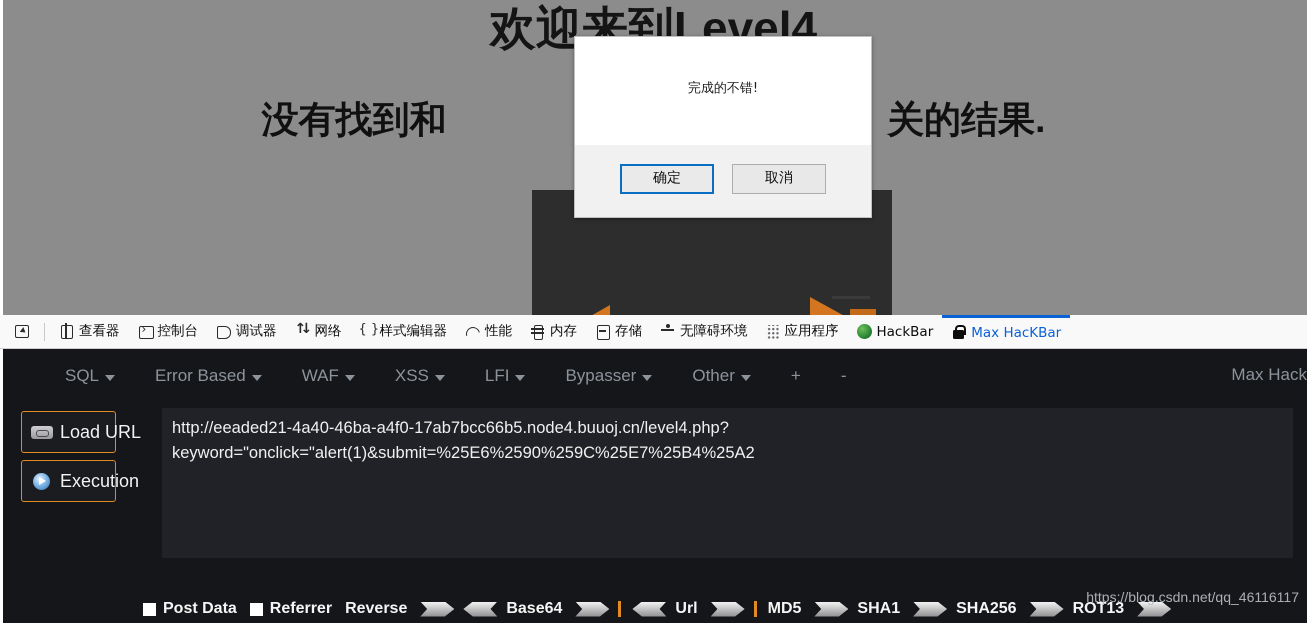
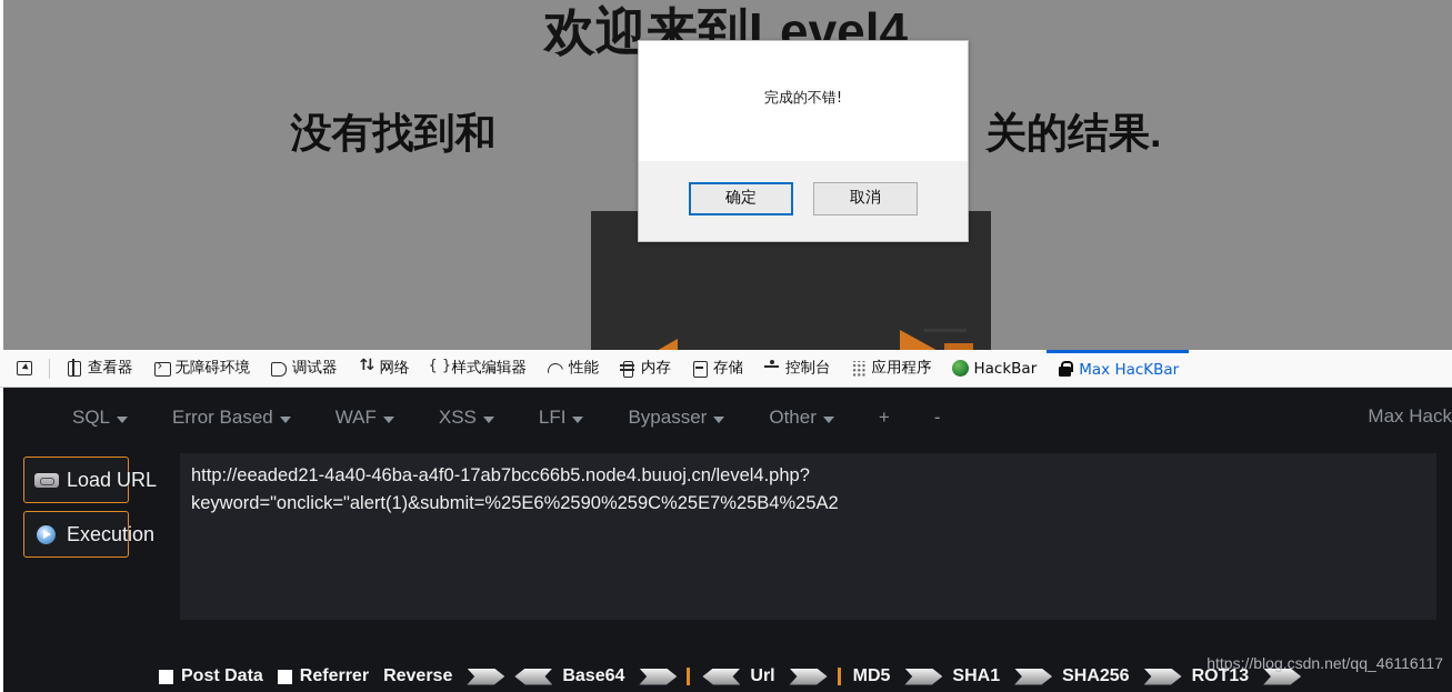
  欢迎来到Level4
  没有找到和 关的结果.
  完成的不错!
  确定
  取消
  查看器
- 控制台
+ 无障碍环境
  调试器
  网络
  样式编辑器
  性能
  内存
  存储
- 无障碍环境
+ 控制台
  应用程序
  HackBar
  Max HacKBar
  SQL
  Error Based
  WAF
  XSS
  LFI
  Bypasser
  Other
  +
  -
  Max Hack
  Load URL
  Execution
  Post Data
  Referrer
  Reverse
  Base64
  Url
  MD5
  SHA1
  SHA256
  ROT13
  https://blog.csdn.net/qq_46116117
